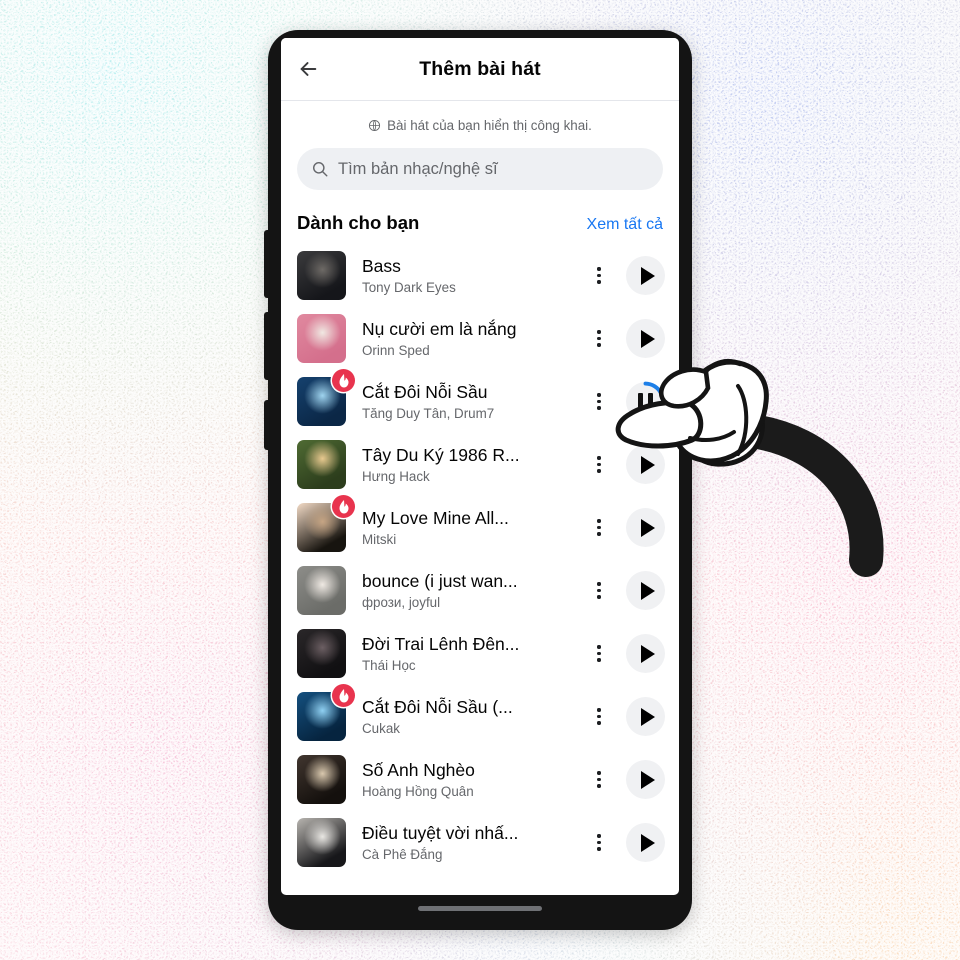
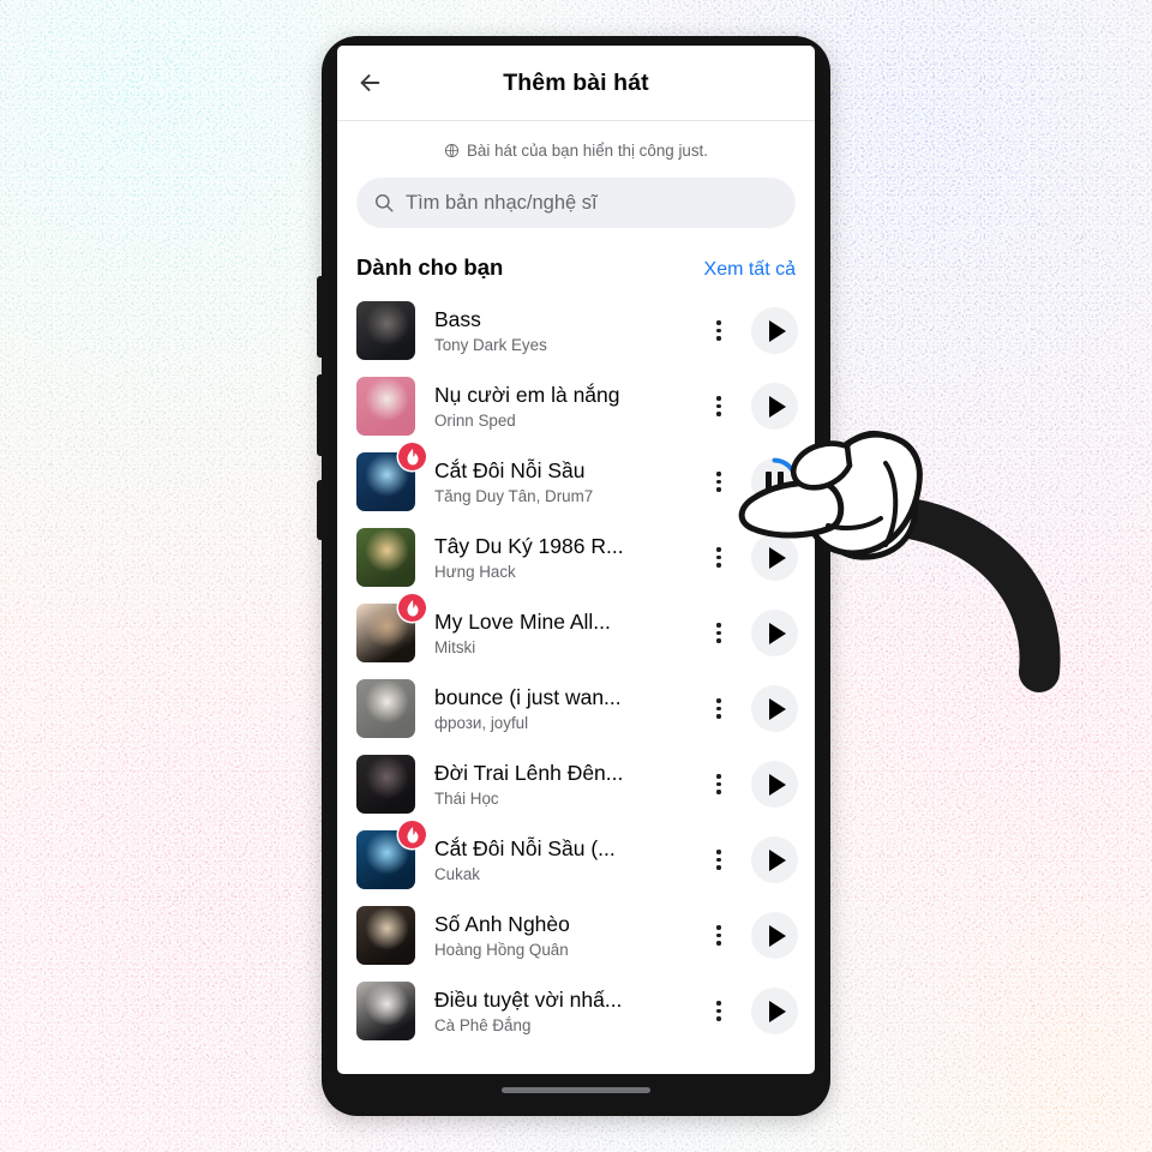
  Thêm bài hát
- Bài hát của bạn hiển thị công khai.
+ Bài hát của bạn hiển thị công just.
  Tìm bản nhạc/nghệ sĩ
  Dành cho bạn
  Xem tất cả
  Bass
  Tony Dark Eyes
  Nụ cười em là nắng
  Orinn Sped
  Cắt Đôi Nỗi Sầu
  Tăng Duy Tân, Drum7
  Tây Du Ký 1986 R...
  Hưng Hack
  My Love Mine All...
  Mitski
  bounce (i just wan...
  фрози, joyful
  Đời Trai Lênh Đên...
  Thái Học
  Cắt Đôi Nỗi Sầu (...
  Cukak
  Số Anh Nghèo
  Hoàng Hồng Quân
  Điều tuyệt vời nhấ...
  Cà Phê Đắng
